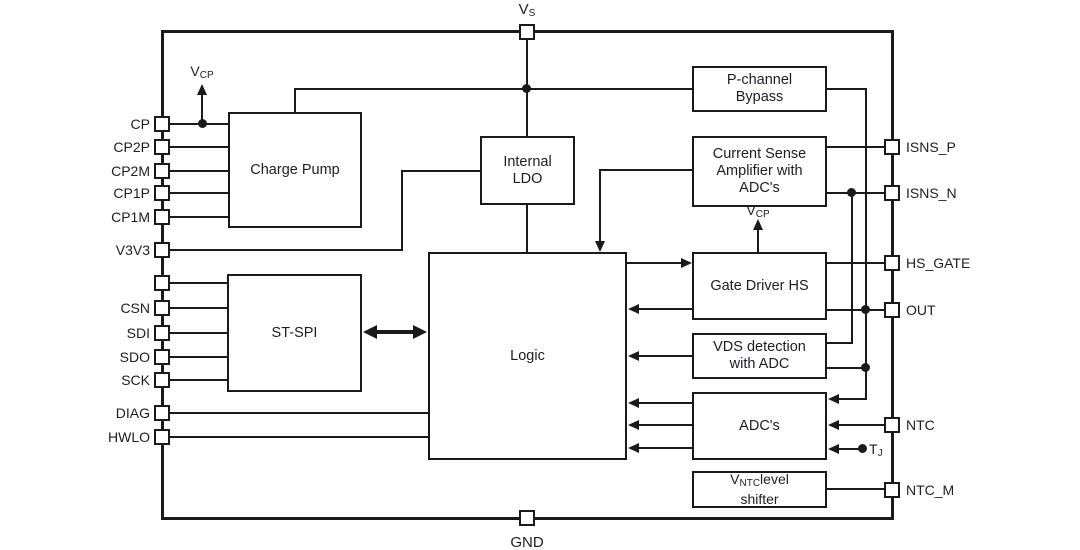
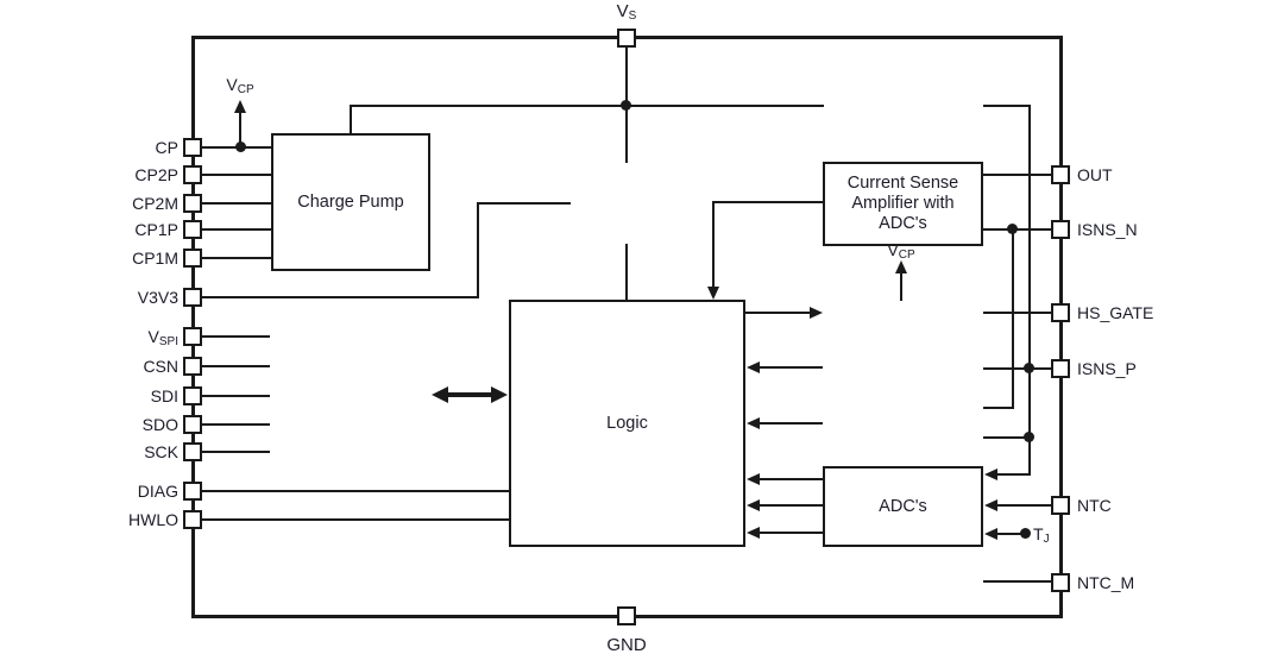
  Charge Pump
- Internal
- LDO
- ST-SPI
  Logic
- P-channel
- Bypass
  Current Sense
  Amplifier with
  ADC's
- Gate Driver HS
- VDS detection
- with ADC
  ADC's
- VNTClevel
- shifter
  VS
  GND
  CP
  CP2P
  CP2M
  CP1P
  CP1M
  V3V3
+ VSPI
  CSN
  SDI
  SDO
  SCK
  DIAG
  HWLO
- ISNS_P
+ OUT
  ISNS_N
  HS_GATE
- OUT
+ ISNS_P
  NTC
  NTC_M
  VCP
  VCP
  TJ
